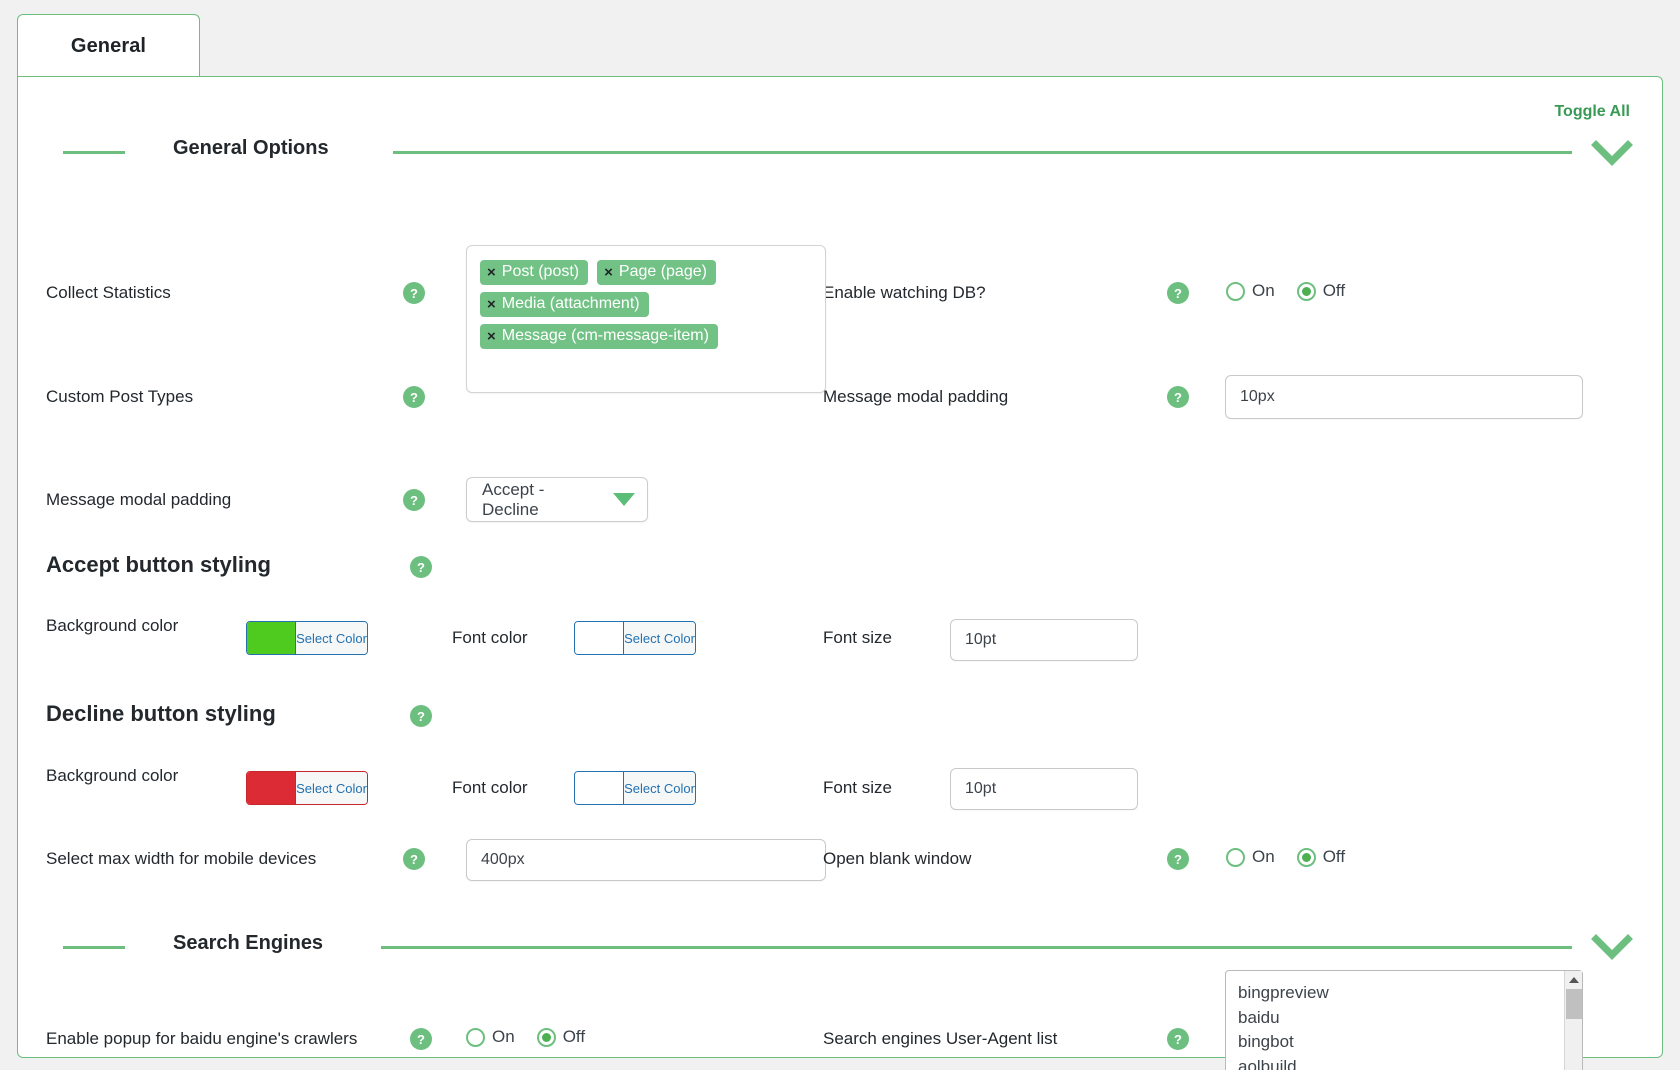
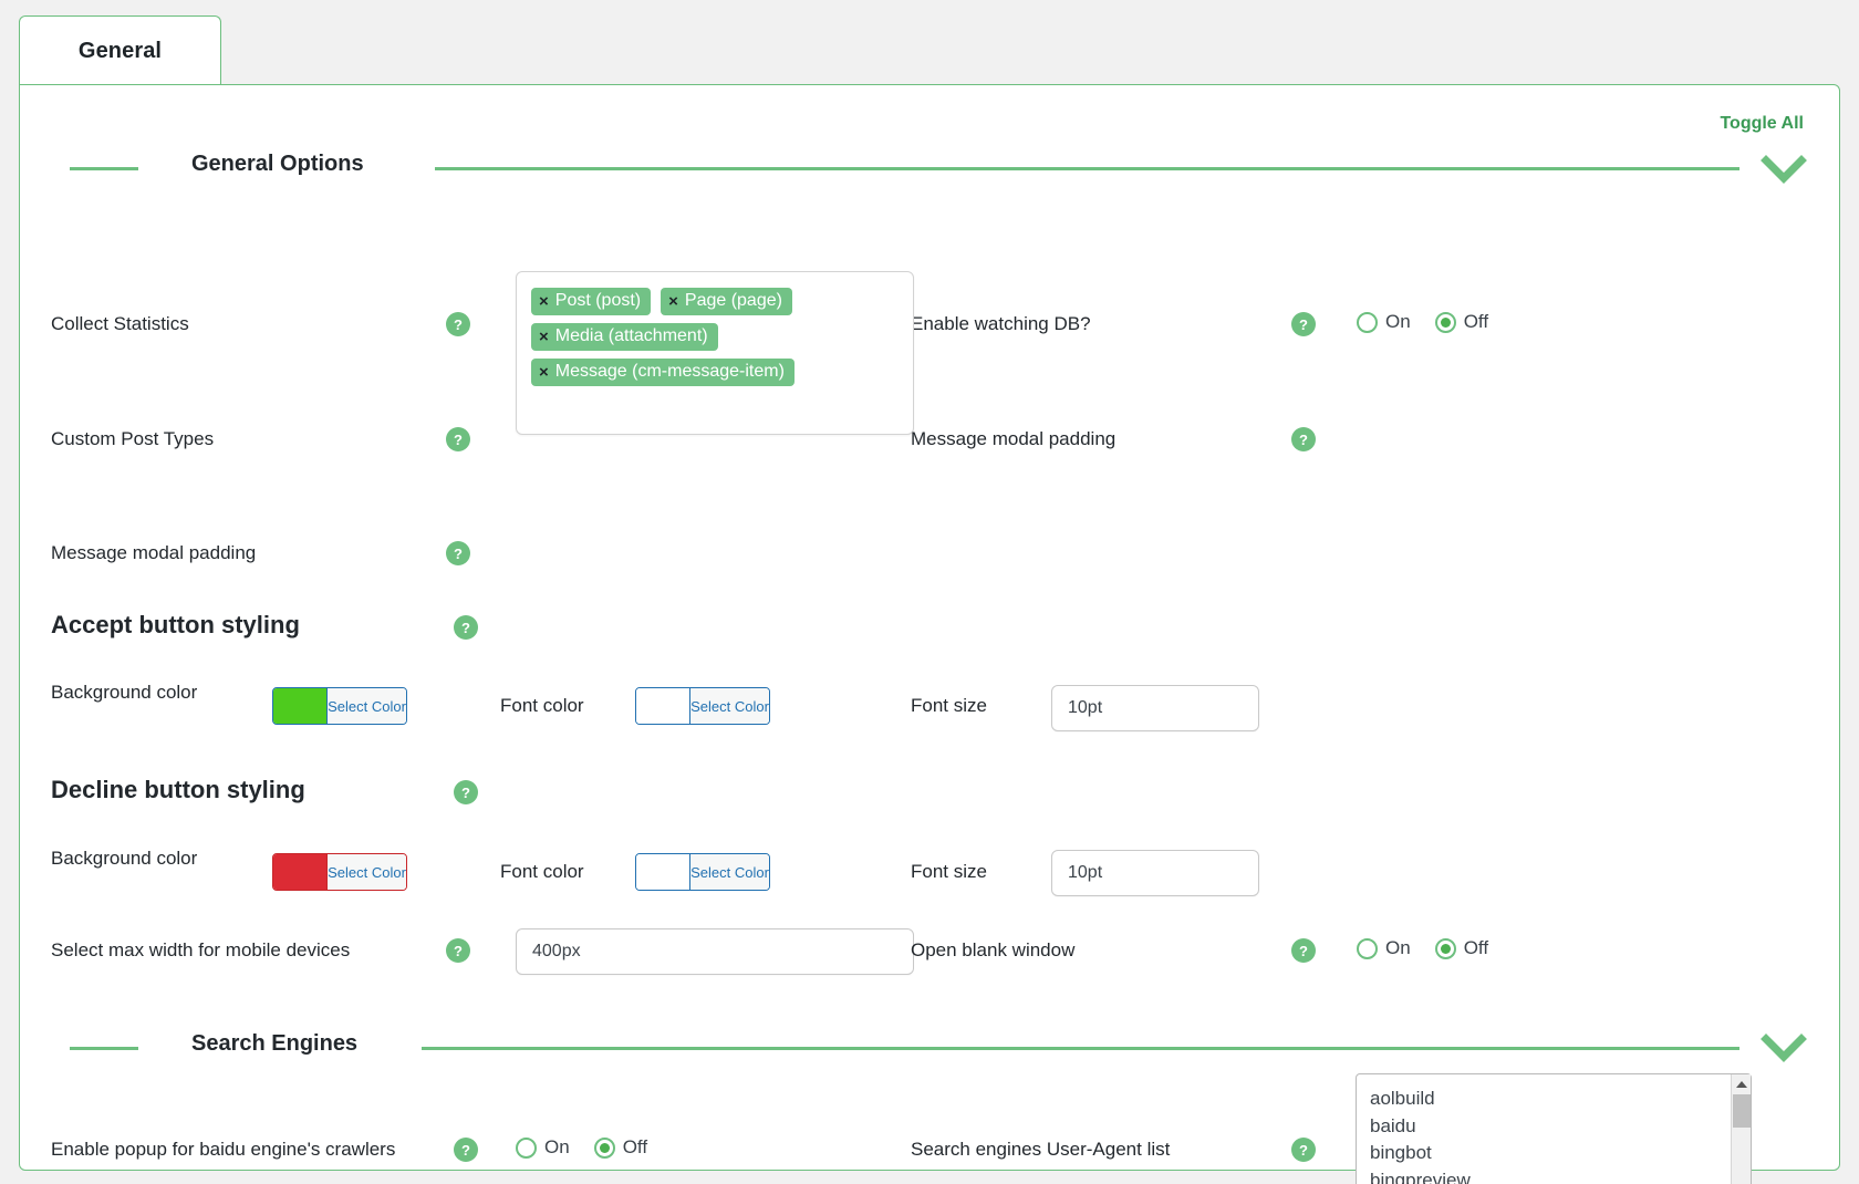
  General
  Toggle All
  General Options
  Collect Statistics
  ?
  Enable watching DB?
  ?
  On
  Off
  Custom Post Types
  ?
  ×
  Post (post)
  ×
  Page (page)
  ×
  Media (attachment)
  ×
  Message (cm-message-item)
  Message modal padding
  ?
- 10px
  Message modal padding
  ?
- Accept - Decline
  Accept button styling
  ?
  Background color
  Select Color
  Font color
  Select Color
  Font size
  10pt
  Decline button styling
  ?
  Background color
  Select Color
  Font color
  Select Color
  Font size
  10pt
  Select max width for mobile devices
  ?
  400px
  Open blank window
  ?
  On
  Off
  Search Engines
  Enable popup for baidu engine's crawlers
  ?
  On
  Off
  Search engines User-Agent list
  ?
- bingpreview
+ aolbuild
  baidu
  bingbot
- aolbuild
+ bingpreview
